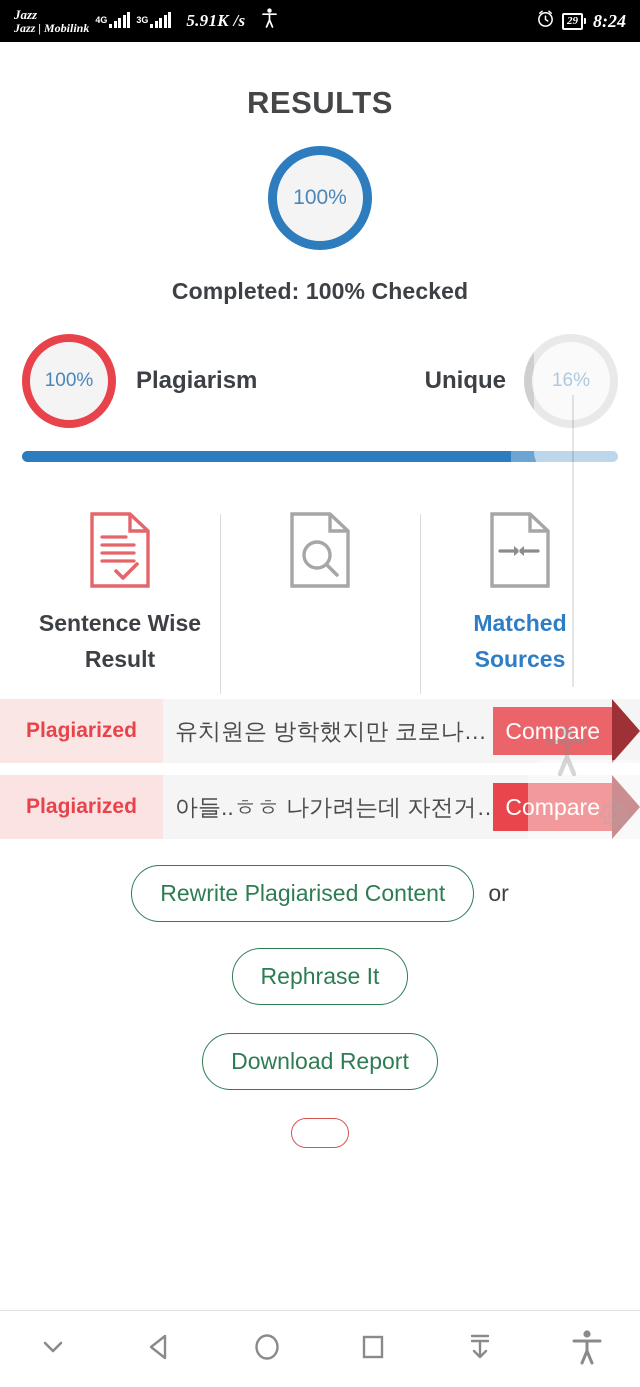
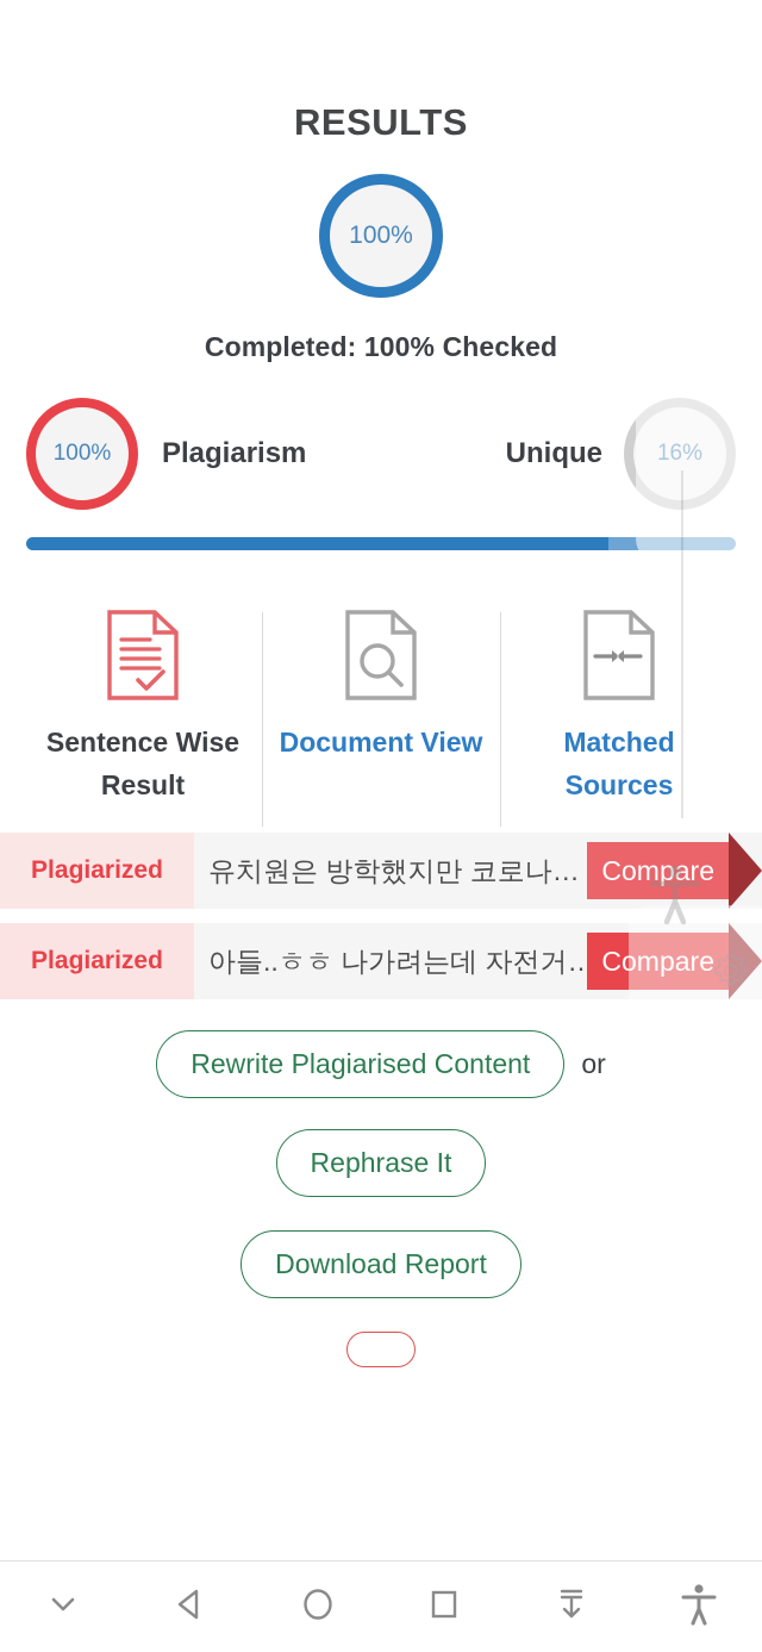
- Jazz
- Jazz | Mobilink
- 4G
- 3G
- 5.91K /s
- 29
- 8:24
  RESULTS
  100%
  Completed: 100% Checked
  100%
  Plagiarism
  Unique
  16%
  Sentence Wise Result
+ Document View
  Matched Sources
  Plagiarized
  유치원은 방학했지만 코로나…
  Compare
  Plagiarized
  아들..ㅎㅎ 나가려는데 자전거…
  Compare
  Rewrite Plagiarised Content
  or
  Rephrase It
  Download Report
